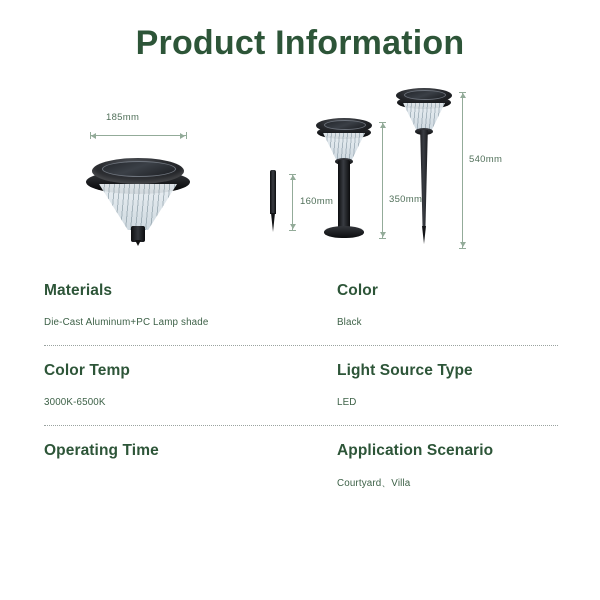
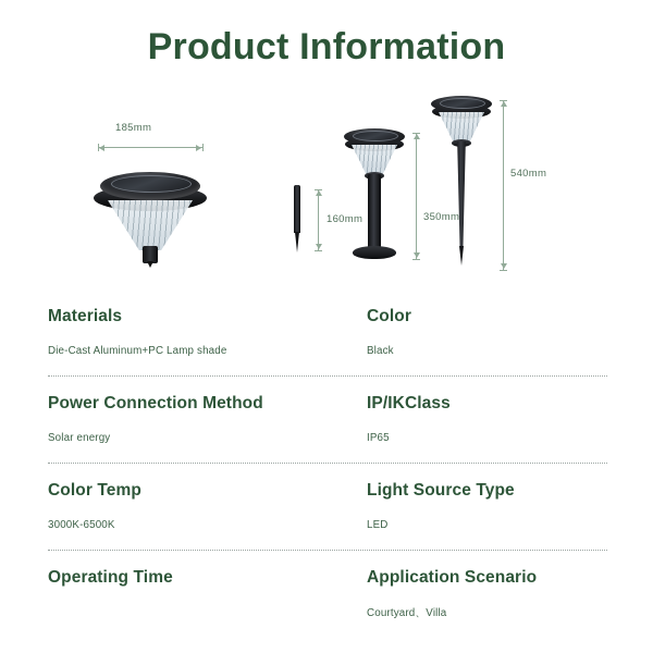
  Product Information
  185mm
  160mm
  350mm
  540mm
  Materials
  Die-Cast Aluminum+PC Lamp shade
  Color
  Black
+ Power Connection Method
+ Solar energy
+ IP/IKClass
+ IP65
  Color Temp
  3000K-6500K
  Light Source Type
  LED
  Operating Time
  Application Scenario
  Courtyard、Villa
